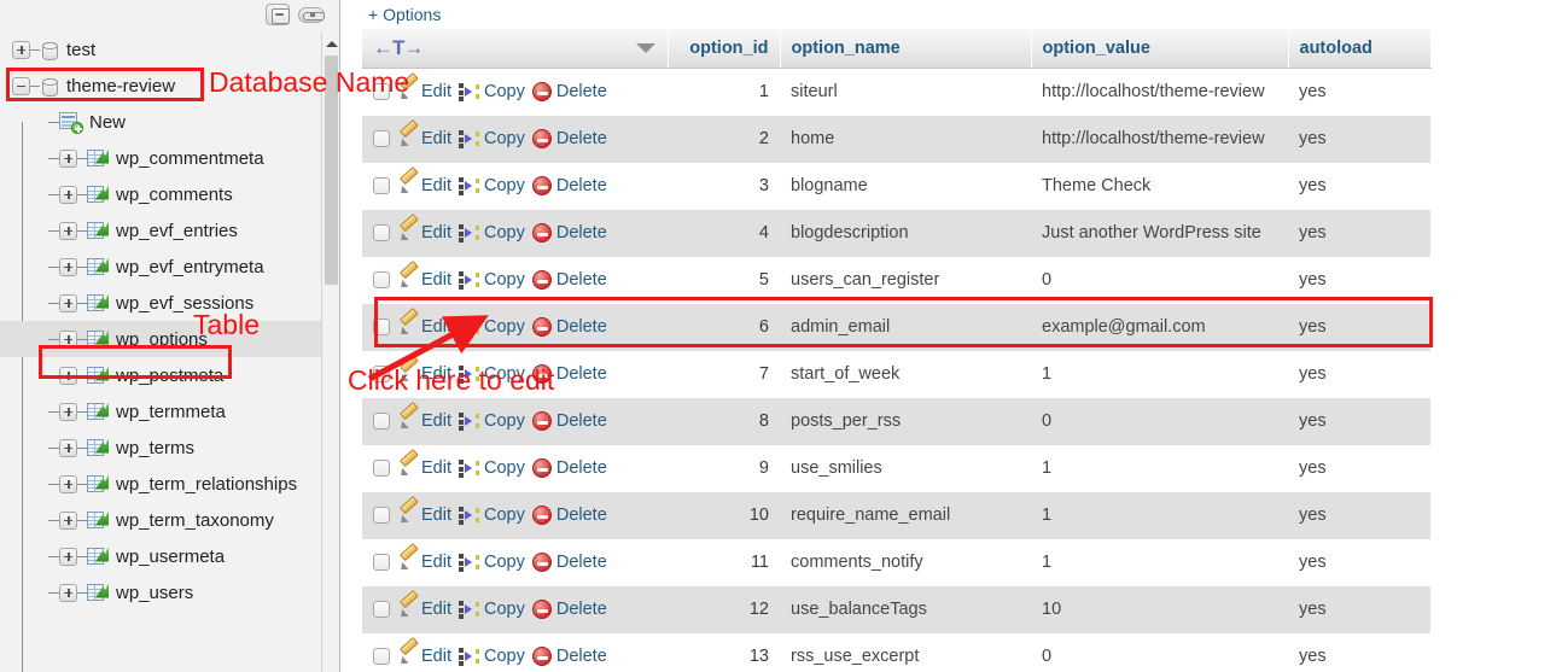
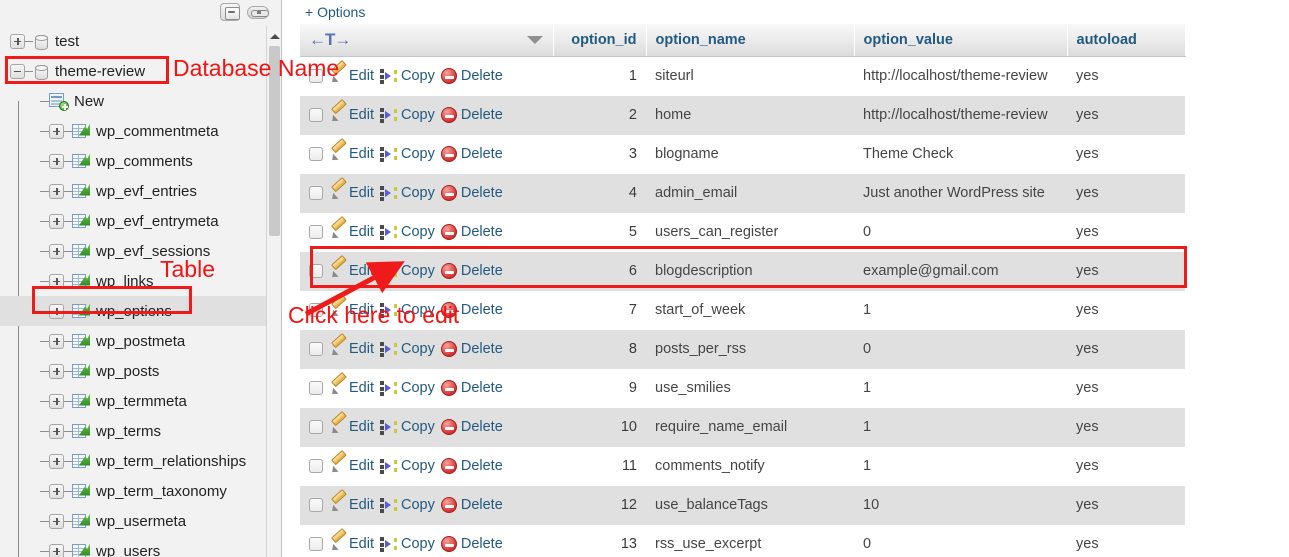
  test
  theme-review
  New
  wp_commentmeta
  wp_comments
  wp_evf_entries
  wp_evf_entrymeta
  wp_evf_sessions
+ wp_links
  wp_options
  wp_postmeta
+ wp_posts
  wp_termmeta
  wp_terms
  wp_term_relationships
  wp_term_taxonomy
  wp_usermeta
  wp_users
  + Options
  ←T→	option_id	option_name	option_value	autoload
  Edit Copy Delete	1	siteurl	http://localhost/theme-review	yes
  Edit Copy Delete	2	home	http://localhost/theme-review	yes
  Edit Copy Delete	3	blogname	Theme Check	yes
- Edit Copy Delete	4	blogdescription	Just another WordPress site	yes
+ Edit Copy Delete	4	admin_email	Just another WordPress site	yes
  Edit Copy Delete	5	users_can_register	0	yes
- Edit Copy Delete	6	admin_email	example@gmail.com	yes
+ Edit Copy Delete	6	blogdescription	example@gmail.com	yes
  Edit Copy Delete	7	start_of_week	1	yes
  Edit Copy Delete	8	posts_per_rss	0	yes
  Edit Copy Delete	9	use_smilies	1	yes
  Edit Copy Delete	10	require_name_email	1	yes
  Edit Copy Delete	11	comments_notify	1	yes
  Edit Copy Delete	12	use_balanceTags	10	yes
  Edit Copy Delete	13	rss_use_excerpt	0	yes
  Database Name
  Table
  Cick here to edit
